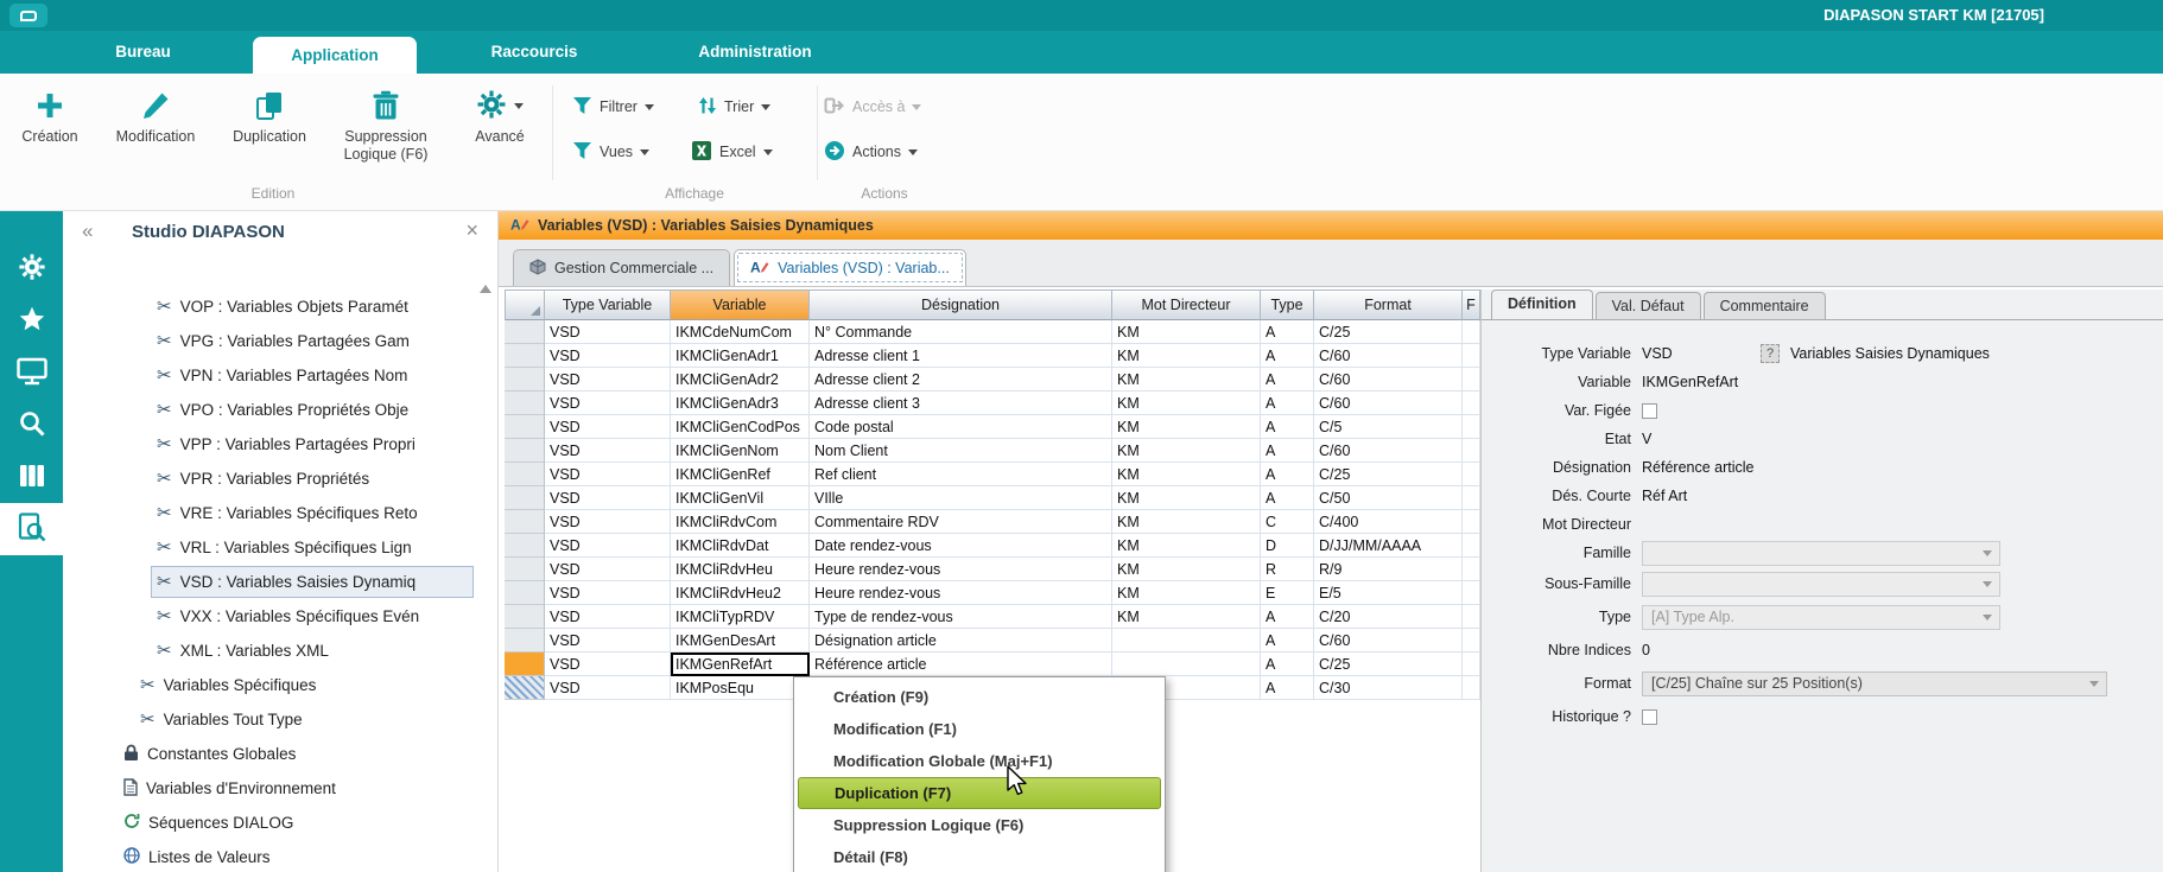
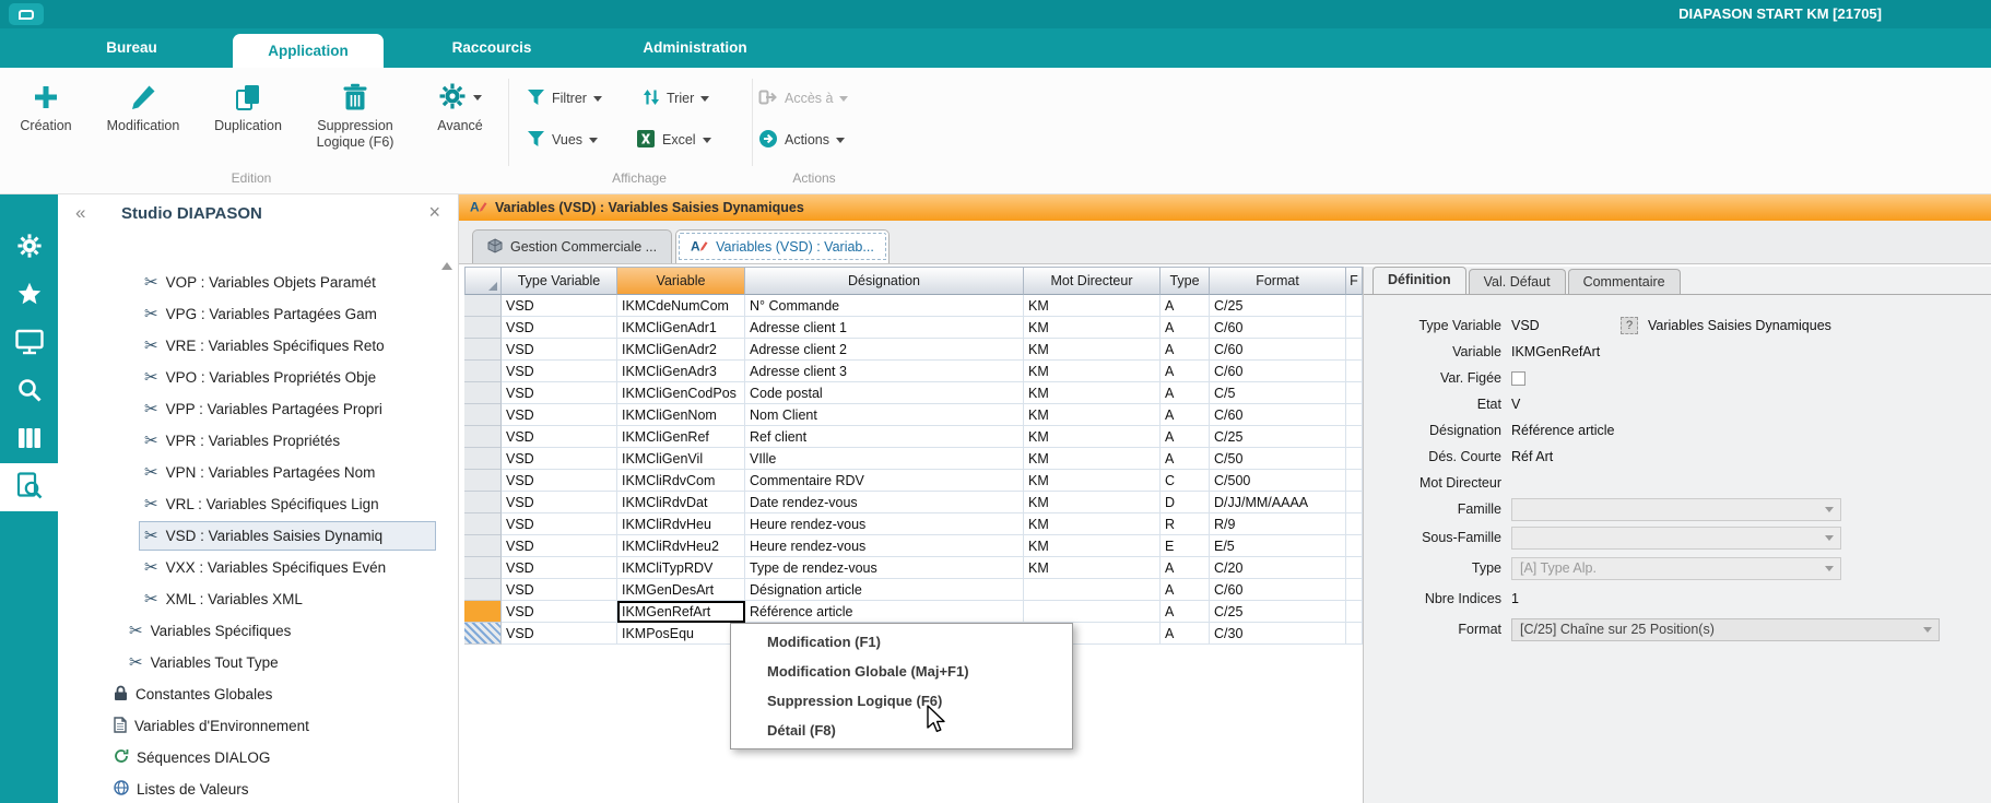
  DIAPASON START KM [21705]
  Bureau
  Application
  Raccourcis
  Administration
  Création
  Modification
  Duplication
  Suppression Logique (F6)
  Avancé
  Filtrer
  Trier
  Accès à
  Vues
  Excel
  Actions
  Edition
  Affichage
  Actions
  «
  Studio DIAPASON
  ×
  ✂
  VOP : Variables Objets Paramét
  ✂
  VPG : Variables Partagées Gam
  ✂
- VPN : Variables Partagées Nom
+ VRE : Variables Spécifiques Reto
  ✂
  VPO : Variables Propriétés Obje
  ✂
  VPP : Variables Partagées Propri
  ✂
  VPR : Variables Propriétés
  ✂
- VRE : Variables Spécifiques Reto
+ VPN : Variables Partagées Nom
  ✂
  VRL : Variables Spécifiques Lign
  ✂
  VSD : Variables Saisies Dynamiq
  ✂
  VXX : Variables Spécifiques Evén
  ✂
  XML : Variables XML
  ✂
  Variables Spécifiques
  ✂
  Variables Tout Type
  Constantes Globales
  Variables d'Environnement
  Séquences DIALOG
  Listes de Valeurs
  A
  Variables (VSD) : Variables Saisies Dynamiques
  Gestion Commerciale ...
  A
  Variables (VSD) : Variab...
  Type Variable
  Variable
  Désignation
  Mot Directeur
  Type
  Format
  F
  VSD
  IKMCdeNumCom
  N° Commande
  KM
  A
  C/25
  VSD
  IKMCliGenAdr1
  Adresse client 1
  KM
  A
  C/60
  VSD
  IKMCliGenAdr2
  Adresse client 2
  KM
  A
  C/60
  VSD
  IKMCliGenAdr3
  Adresse client 3
  KM
  A
  C/60
  VSD
  IKMCliGenCodPos
  Code postal
  KM
  A
  C/5
  VSD
  IKMCliGenNom
  Nom Client
  KM
  A
  C/60
  VSD
  IKMCliGenRef
  Ref client
  KM
  A
  C/25
  VSD
  IKMCliGenVil
  VIlle
  KM
  A
  C/50
  VSD
  IKMCliRdvCom
  Commentaire RDV
  KM
  C
- C/400
+ C/500
  VSD
  IKMCliRdvDat
  Date rendez-vous
  KM
  D
  D/JJ/MM/AAAA
  VSD
  IKMCliRdvHeu
  Heure rendez-vous
  KM
  R
  R/9
  VSD
  IKMCliRdvHeu2
  Heure rendez-vous
  KM
  E
  E/5
  VSD
  IKMCliTypRDV
  Type de rendez-vous
  KM
  A
  C/20
  VSD
  IKMGenDesArt
  Désignation article
  A
  C/60
  VSD
  IKMGenRefArt
  Référence article
  A
  C/25
  VSD
  IKMPosEqu
  A
  C/30
  Définition
  Val. Défaut
  Commentaire
  Type Variable
  VSD
  ?
  Variables Saisies Dynamiques
  Variable
  IKMGenRefArt
  Var. Figée
  Etat
  V
  Désignation
  Référence article
  Dés. Courte
  Réf Art
  Mot Directeur
  Famille
  Sous-Famille
  Type
  [A] Type Alp.
  Nbre Indices
- 0
+ 1
  Format
  [C/25] Chaîne sur 25 Position(s)
- Historique ?
- Création (F9)
  Modification (F1)
  Modification Globale (Maj+F1)
- Duplication (F7)
  Suppression Logique (F6)
  Détail (F8)
